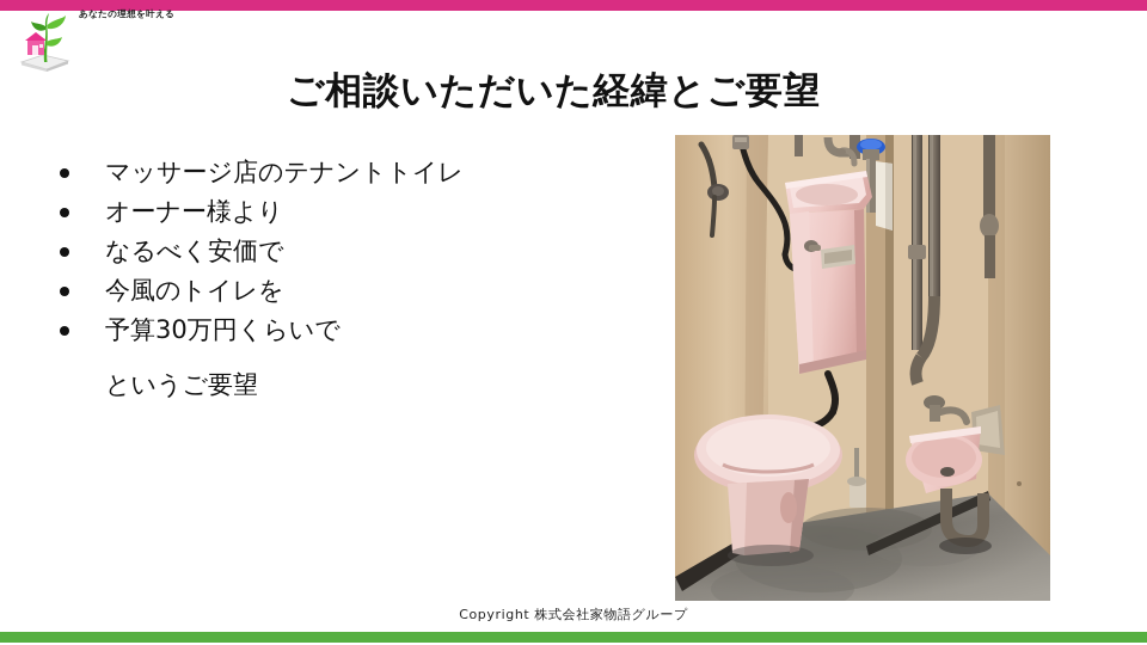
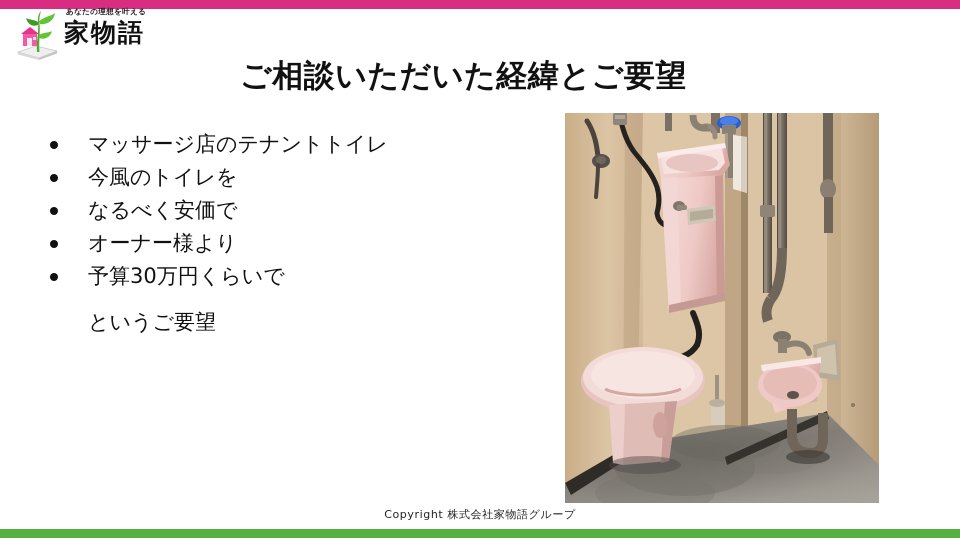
  あなたの理想を叶える
+ 家物語
  ご相談いただいた経緯とご要望
  マッサージ店のテナントトイレ
- オーナー様より
+ 今風のトイレを
  なるべく安価で
- 今風のトイレを
+ オーナー様より
  予算30万円くらいで
  というご要望
  Copyright 株式会社家物語グループ
